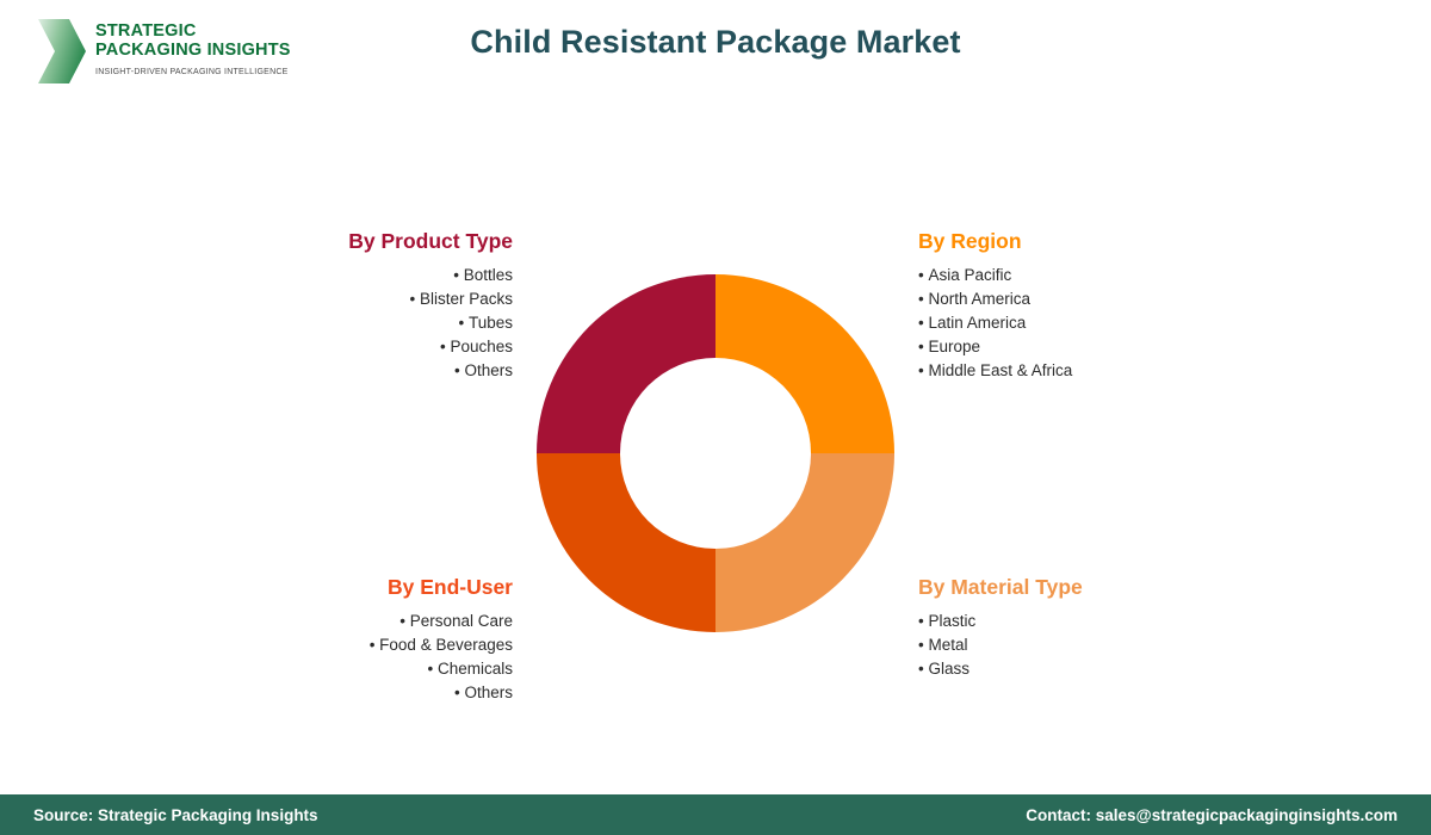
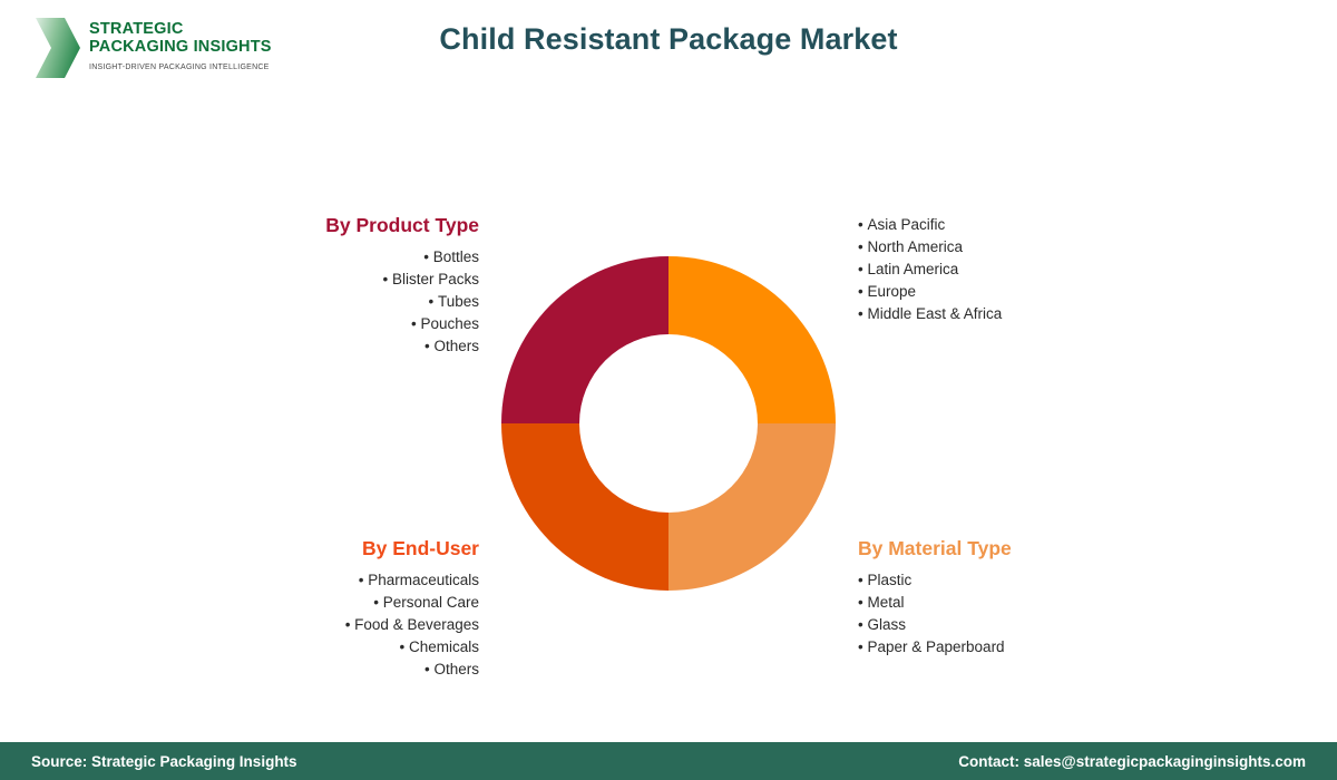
  STRATEGIC
  PACKAGING INSIGHTS
  Child Resistant Package Market
  By Product Type
  Bottles
  Blister Packs
  Tubes
  Pouches
  Others
- By Region
  Asia Pacific
  North America
  Latin America
  Europe
  Middle East & Africa
  By End-User
+ Pharmaceuticals
  Personal Care
  Food & Beverages
  Chemicals
  Others
  By Material Type
  Plastic
  Metal
  Glass
+ Paper & Paperboard
  Source: Strategic Packaging Insights
  Contact: sales@strategicpackaginginsights.com
